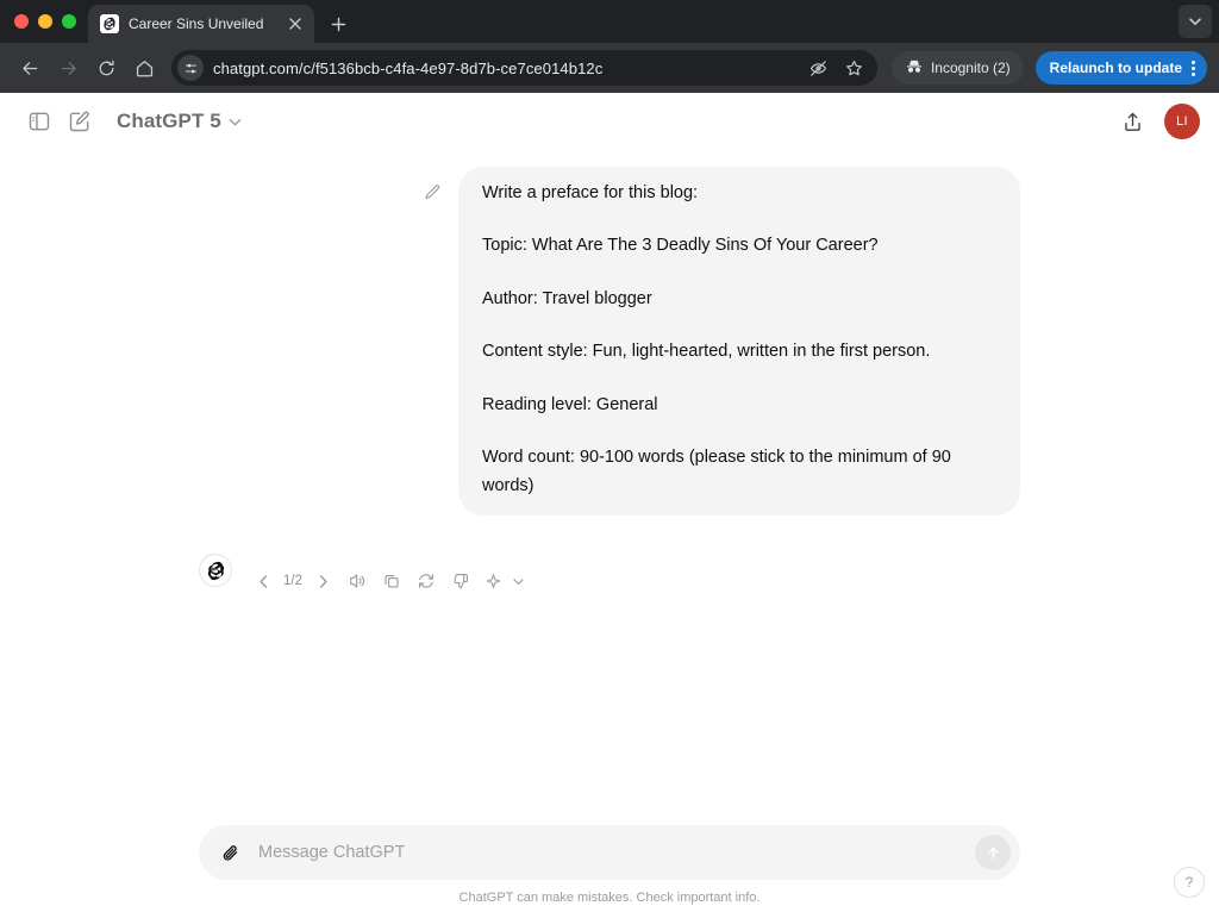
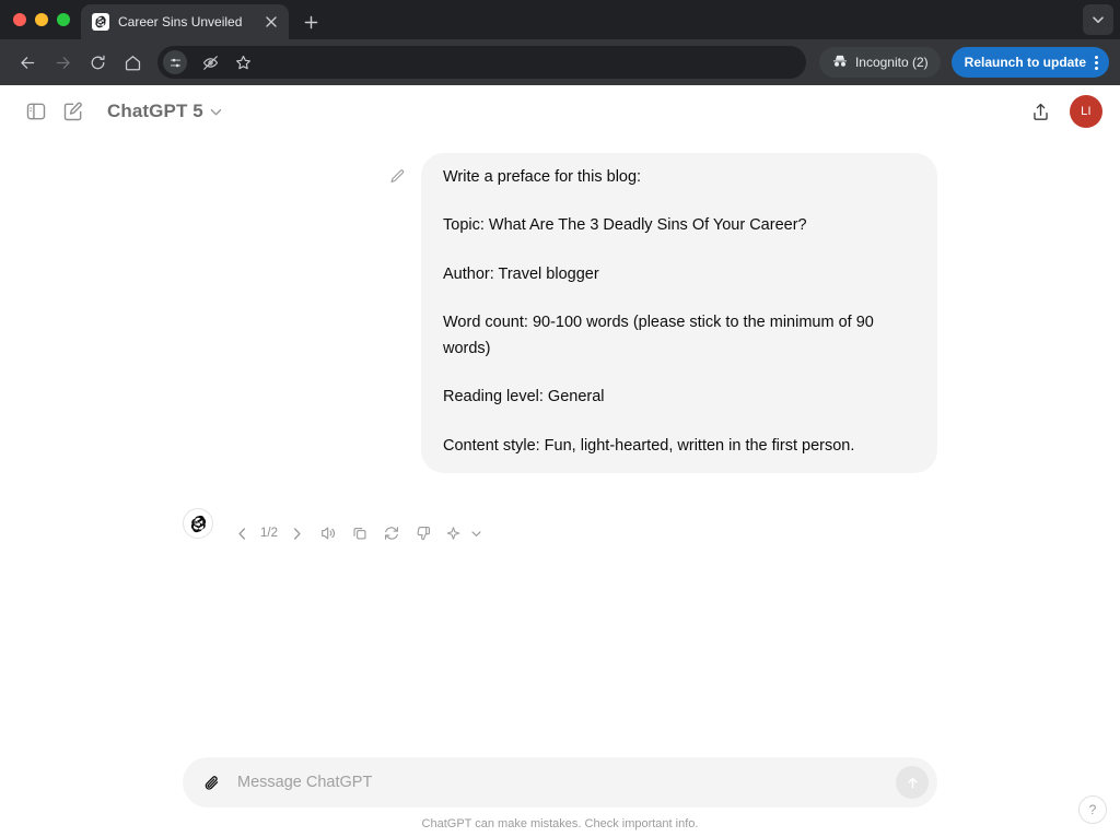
  Career Sins Unveiled
- chatgpt.com/c/f5136bcb-c4fa-4e97-8d7b-ce7ce014b12c
  Incognito (2)
  Relaunch to update
  ChatGPT 5
  LI
  Write a preface for this blog:
  Topic: What Are The 3 Deadly Sins Of Your Career?
  Author: Travel blogger
- Content style: Fun, light-hearted, written in the first person.
+ Word count: 90-100 words (please stick to the minimum of 90 words)
  Reading level: General
- Word count: 90-100 words (please stick to the minimum of 90 words)
+ Content style: Fun, light-hearted, written in the first person.
  1/2
  Message ChatGPT
  ChatGPT can make mistakes. Check important info.
  ?
